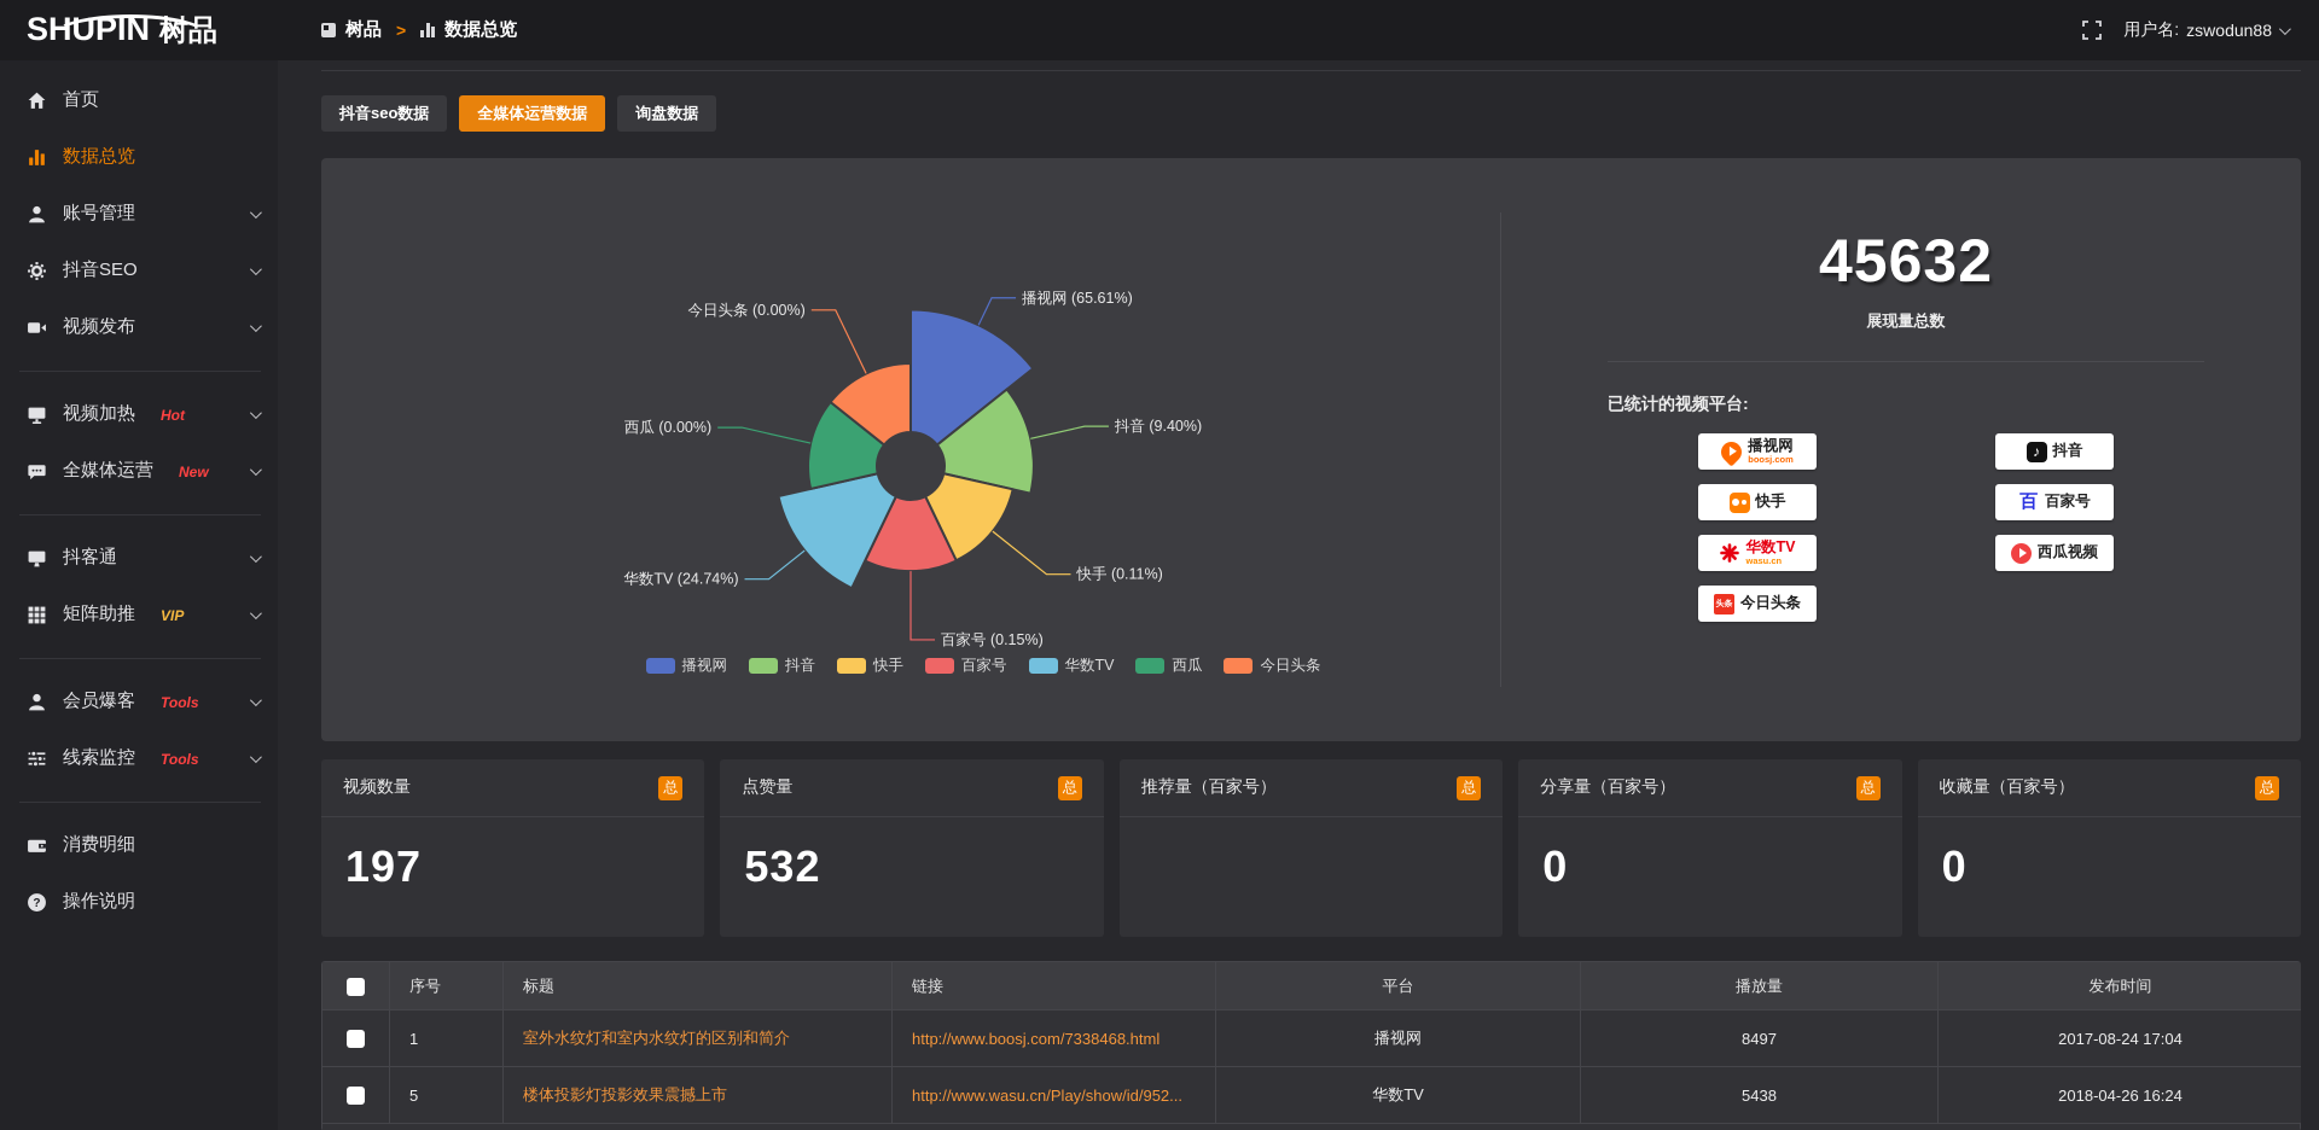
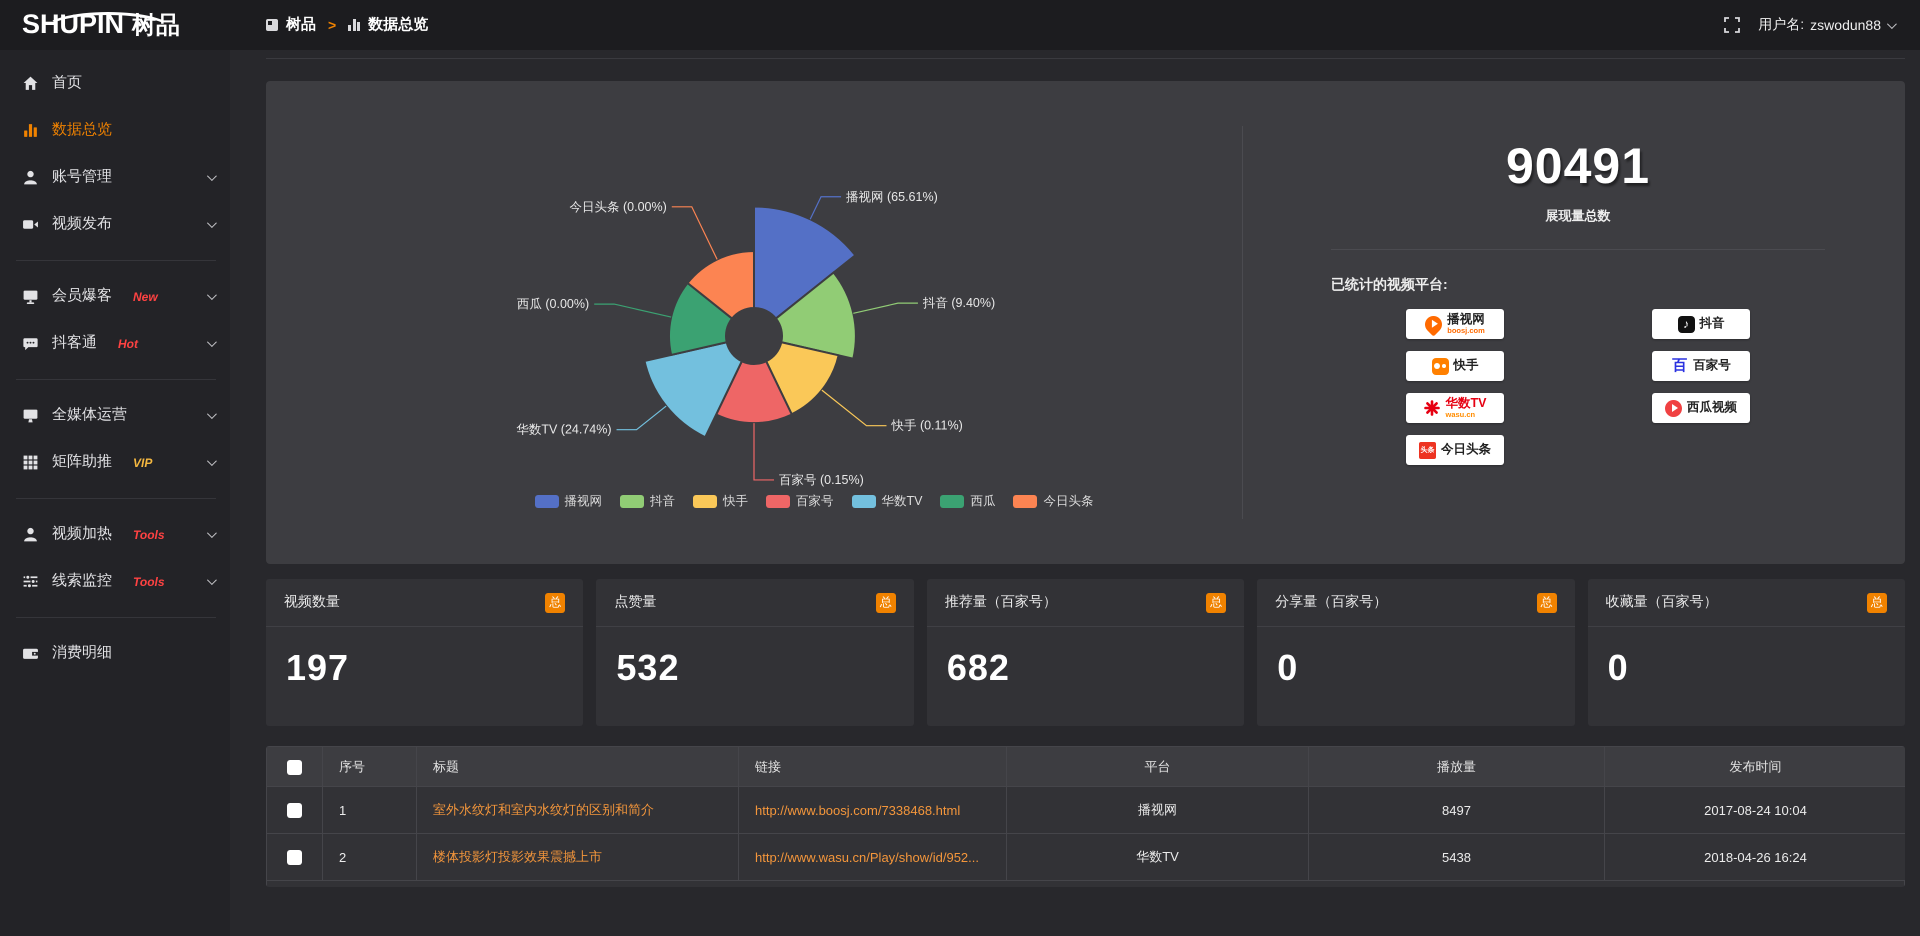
  SHUPIN
  树品
  树品
  >
  数据总览
  用户名:
  zswodun88
  首页
  数据总览
  账号管理
- 抖音SEO
  视频发布
- 视频加热
+ 会员爆客
- Hot
+ New
- 全媒体运营
+ 抖客通
- New
+ Hot
- 抖客通
+ 全媒体运营
  矩阵助推
  VIP
- 会员爆客
+ 视频加热
  Tools
  线索监控
  Tools
  消费明细
- ?
- 操作说明
- 抖音seo数据
- 全媒体运营数据
- 询盘数据
  播视网 (65.61%)
  抖音 (9.40%)
  快手 (0.11%)
  百家号 (0.15%)
  华数TV (24.74%)
  西瓜 (0.00%)
  今日头条 (0.00%)
  播视网
  抖音
  快手
  百家号
  华数TV
  西瓜
  今日头条
- 45632
+ 90491
  展现量总数
  已统计的视频平台:
  播视网
  boosj.com
  快手
  华数TV
  wasu.cn
  今日头条
  ♪
  抖音
  百
  百家号
  西瓜视频
  视频数量
  总
  197
  点赞量
  总
  532
  推荐量（百家号）
  总
+ 682
  分享量（百家号）
  总
  0
  收藏量（百家号）
  总
  0
  	序号	标题	链接	平台	播放量	发布时间
- 	1	室外水纹灯和室内水纹灯的区别和简介	http://www.boosj.com/7338468.html	播视网	8497	2017-08-24 17:04
+ 	1	室外水纹灯和室内水纹灯的区别和简介	http://www.boosj.com/7338468.html	播视网	8497	2017-08-24 10:04
- 	5	楼体投影灯投影效果震撼上市	http://www.wasu.cn/Play/show/id/952...	华数TV	5438	2018-04-26 16:24
+ 	2	楼体投影灯投影效果震撼上市	http://www.wasu.cn/Play/show/id/952...	华数TV	5438	2018-04-26 16:24
